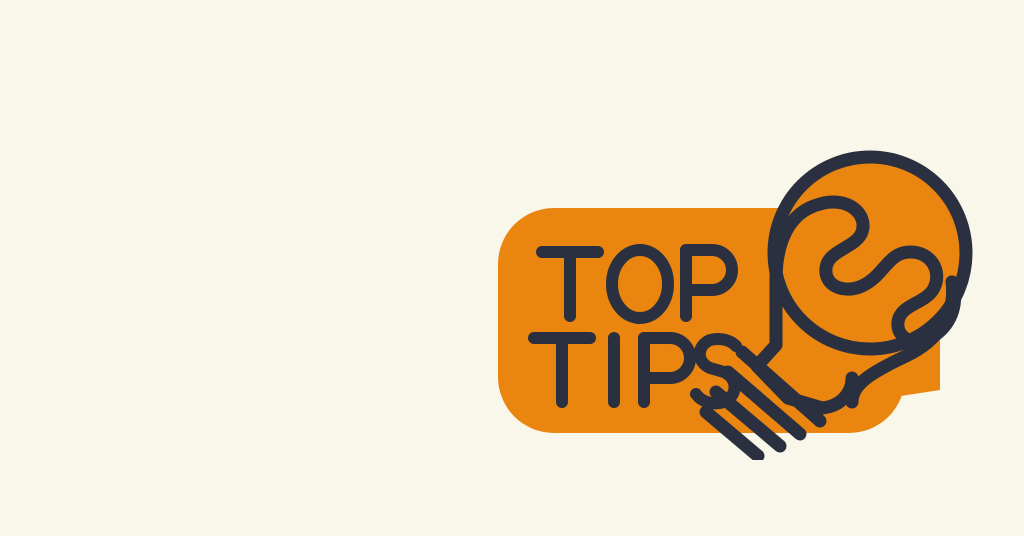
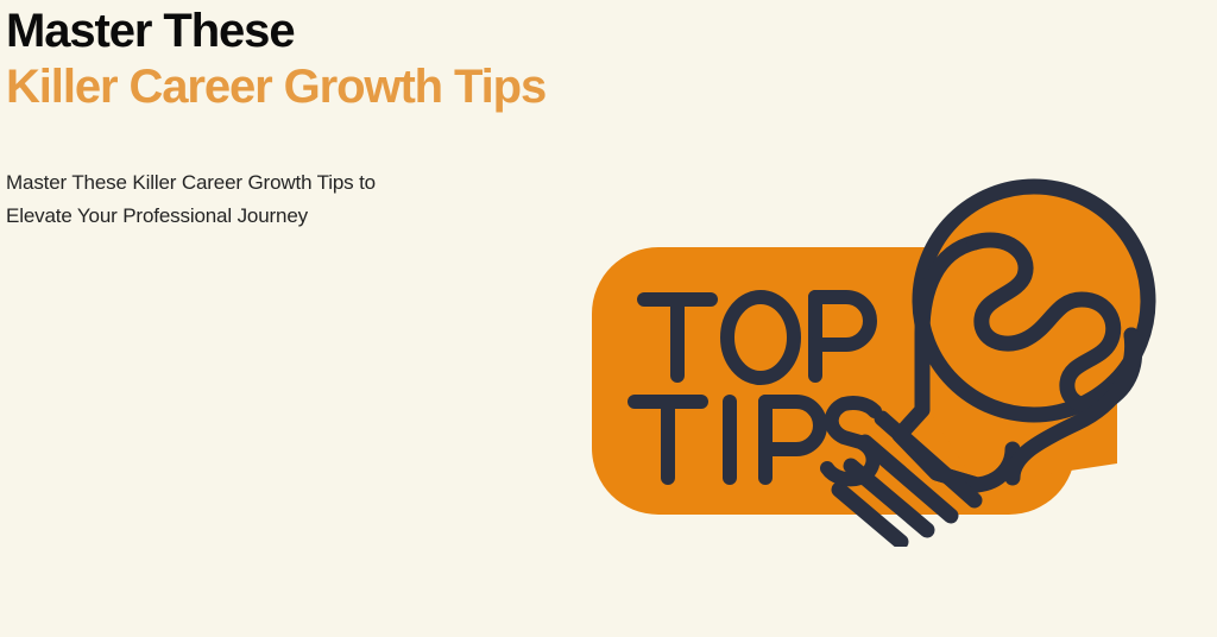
+ Master These
+ Killer Career Growth Tips
+ Master These Killer Career Growth Tips to
+ Elevate Your Professional Journey
